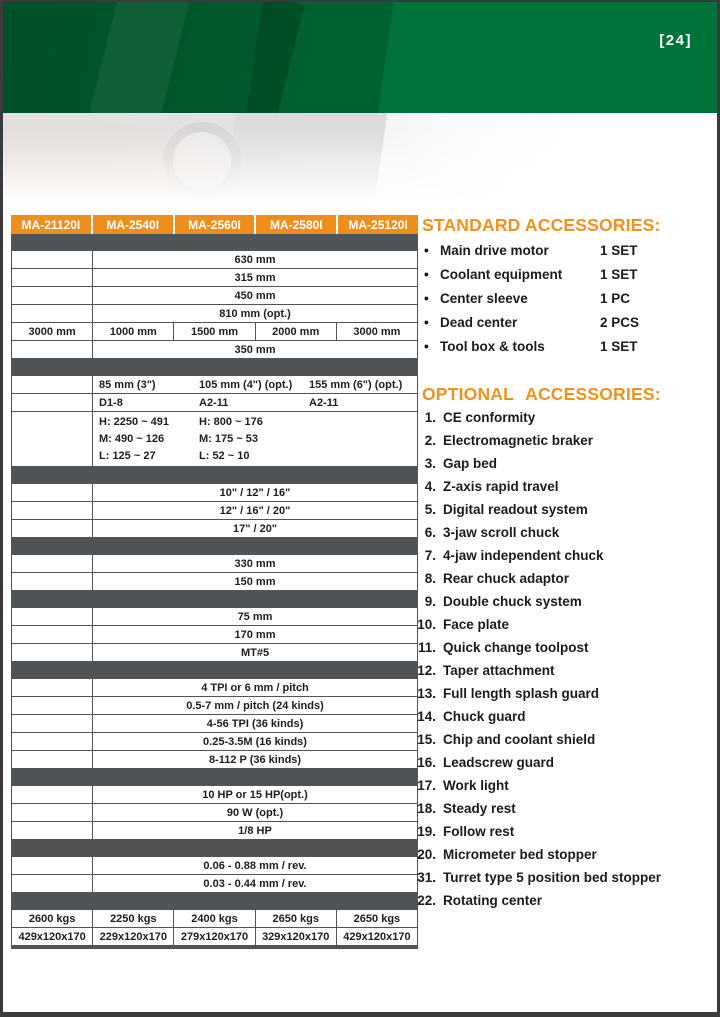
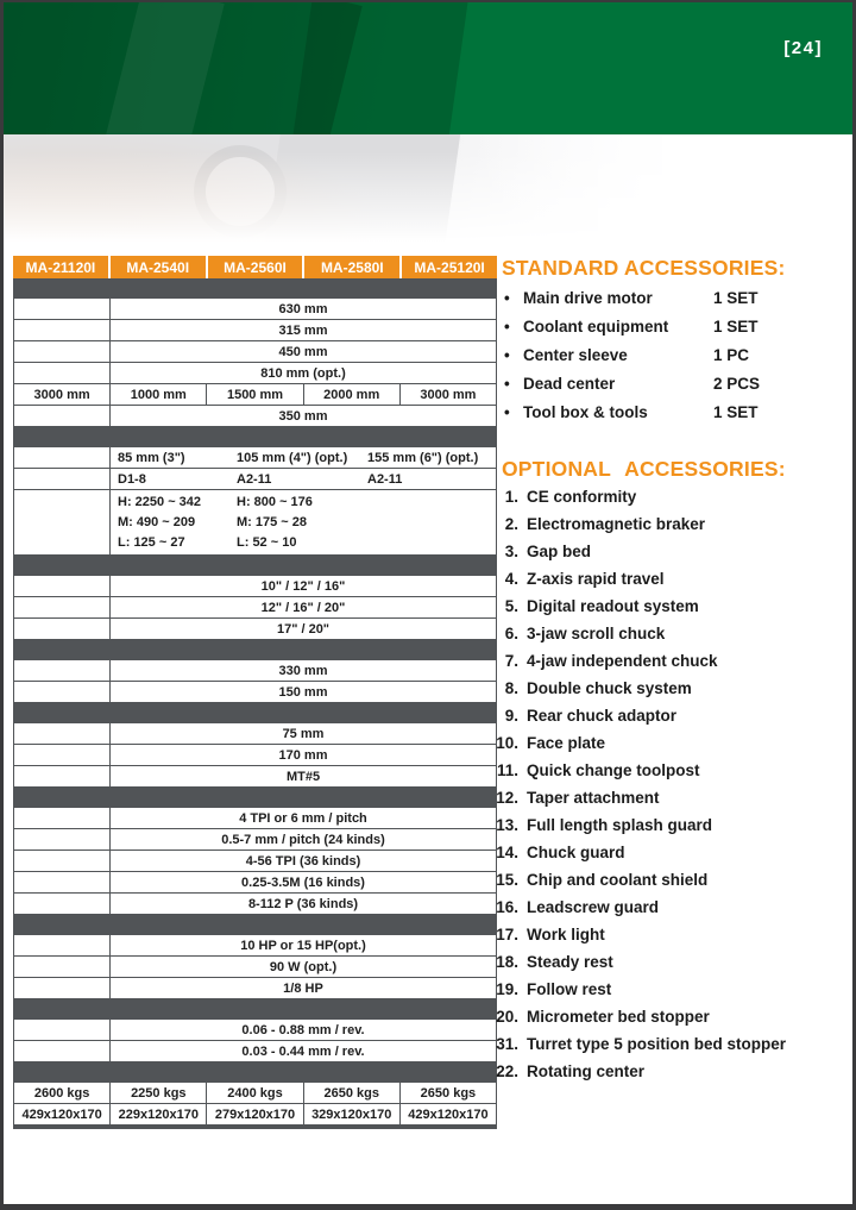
  [24]
  MA-21120I
  MA-2540I
  MA-2560I
  MA-2580I
  MA-25120I
  630 mm
  315 mm
  450 mm
  810 mm (opt.)
  3000 mm
  1000 mm
  1500 mm
  2000 mm
  3000 mm
  350 mm
  85 mm (3")
  105 mm (4") (opt.)
  155 mm (6") (opt.)
  D1-8
  A2-11
  A2-11
- H: 2250 ~ 491
+ H: 2250 ~ 342
- M: 490 ~ 126
+ M: 490 ~ 209
  L: 125 ~ 27
  H: 800 ~ 176
- M: 175 ~ 53
+ M: 175 ~ 28
  L: 52 ~ 10
  10" / 12" / 16"
  12" / 16" / 20"
  17" / 20"
  330 mm
  150 mm
  75 mm
  170 mm
  MT#5
  4 TPI or 6 mm / pitch
  0.5-7 mm / pitch (24 kinds)
  4-56 TPI (36 kinds)
  0.25-3.5M (16 kinds)
  8-112 P (36 kinds)
  10 HP or 15 HP(opt.)
  90 W (opt.)
  1/8 HP
  0.06 - 0.88 mm / rev.
  0.03 - 0.44 mm / rev.
  2600 kgs
  2250 kgs
  2400 kgs
  2650 kgs
  2650 kgs
  429x120x170
  229x120x170
  279x120x170
  329x120x170
  429x120x170
  STANDARD ACCESSORIES:
  •
  Main drive motor
  1 SET
  •
  Coolant equipment
  1 SET
  •
  Center sleeve
  1 PC
  •
  Dead center
  2 PCS
  •
  Tool box & tools
  1 SET
  OPTIONAL ACCESSORIES:
  1.
  CE conformity
  2.
  Electromagnetic braker
  3.
  Gap bed
  4.
  Z-axis rapid travel
  5.
  Digital readout system
  6.
  3-jaw scroll chuck
  7.
  4-jaw independent chuck
  8.
- Rear chuck adaptor
+ Double chuck system
  9.
- Double chuck system
+ Rear chuck adaptor
  10.
  Face plate
  11.
  Quick change toolpost
  12.
  Taper attachment
  13.
  Full length splash guard
  14.
  Chuck guard
  15.
  Chip and coolant shield
  16.
  Leadscrew guard
  17.
  Work light
  18.
  Steady rest
  19.
  Follow rest
  20.
  Micrometer bed stopper
  31.
  Turret type 5 position bed stopper
  22.
  Rotating center
